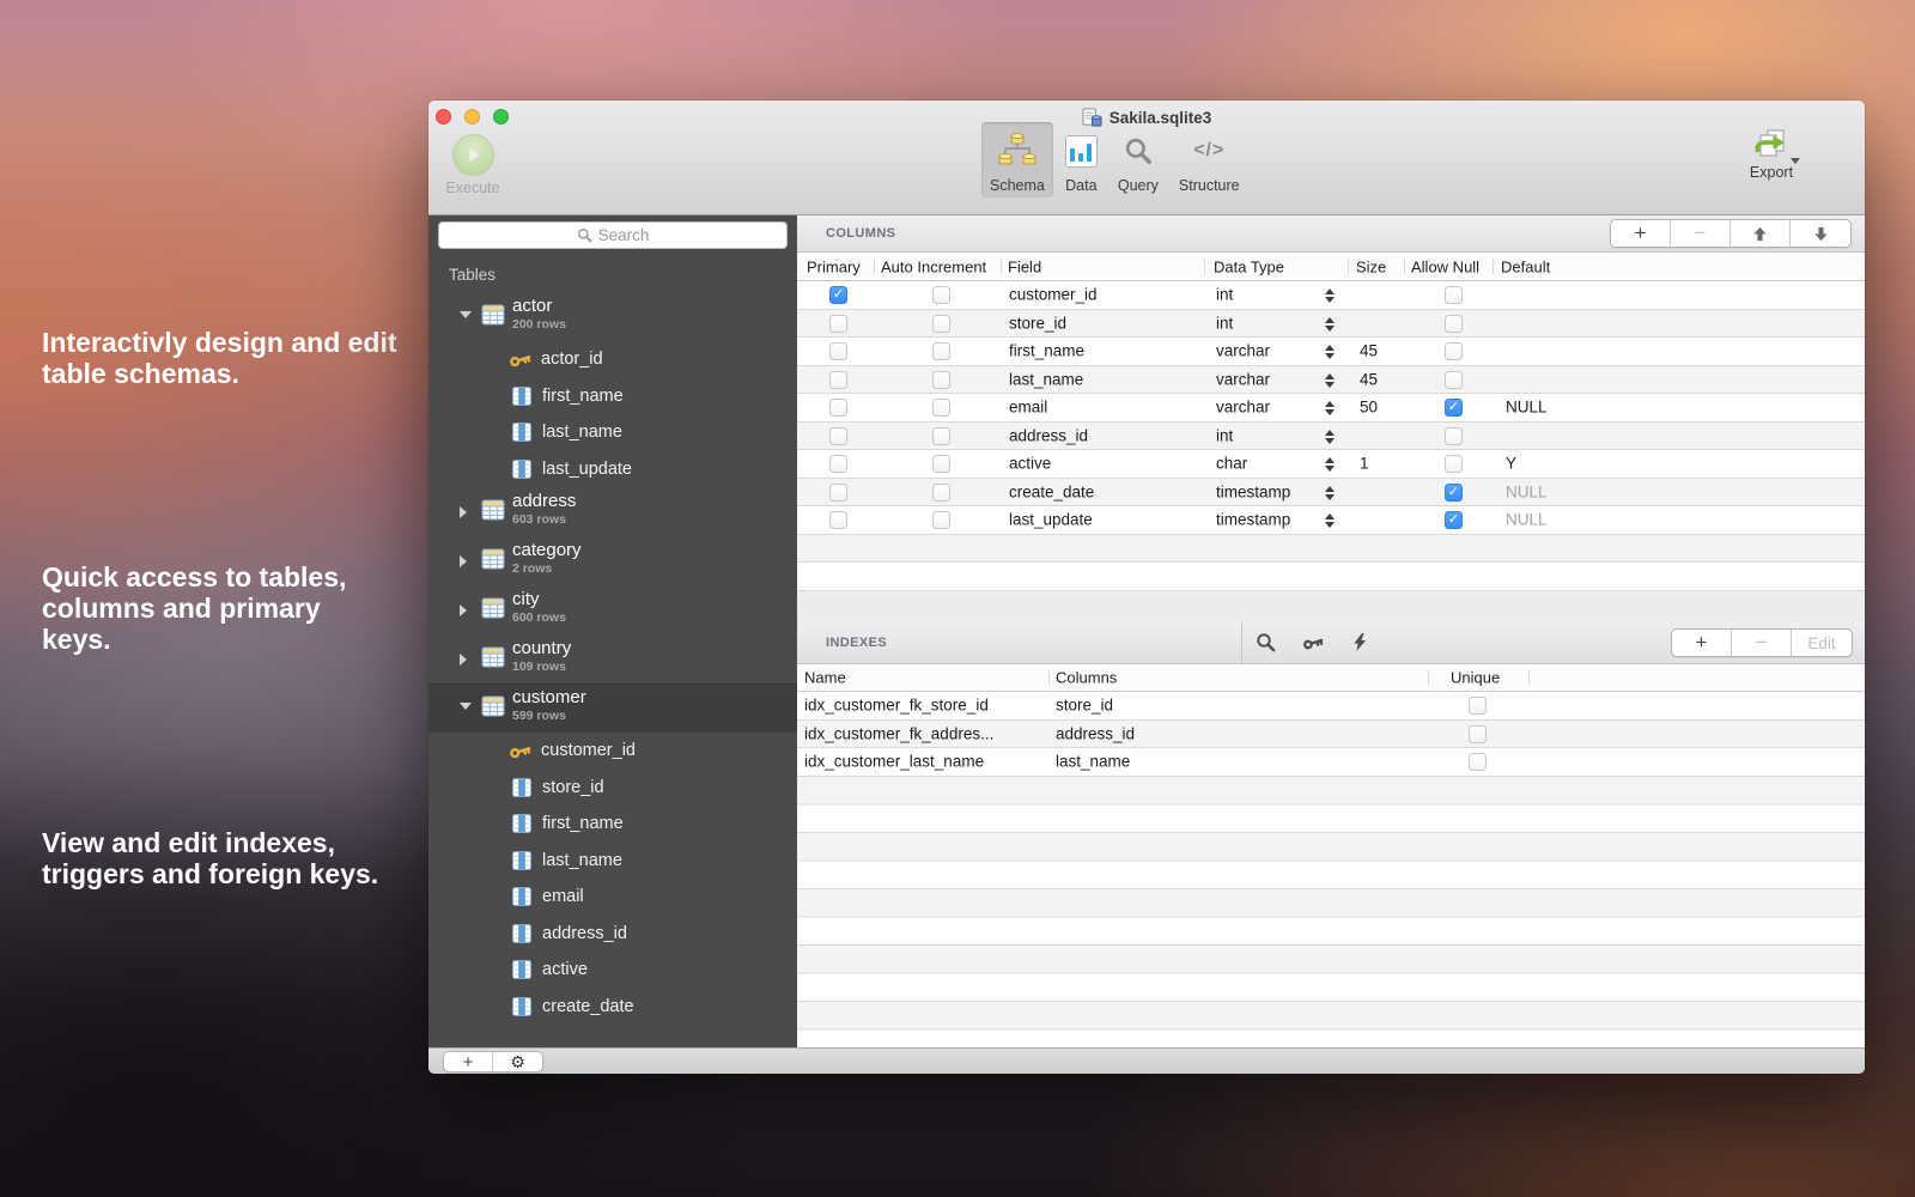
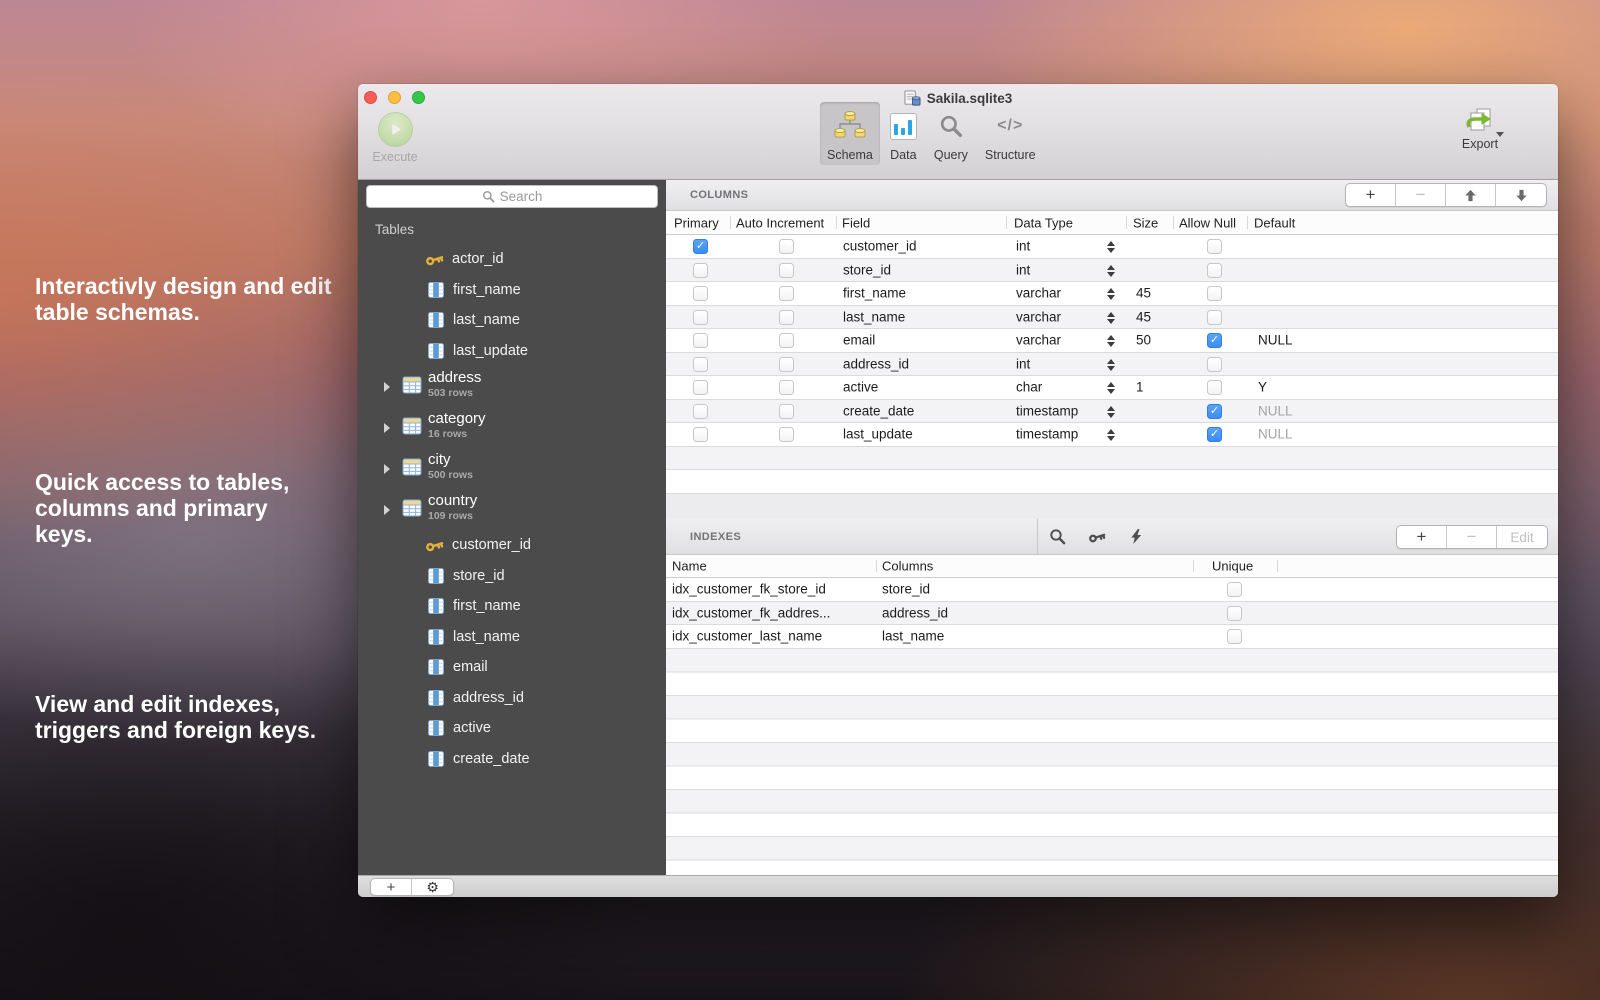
  Interactivly design and edit table schemas.
  Quick access to tables, columns and primary keys.
  View and edit indexes, triggers and foreign keys.
  Sakila.sqlite3
  Execute
  Schema
  Data
  Query
  </>
  Structure
  Export
  Search
  Tables
- actor
- 200 rows
  actor_id
  first_name
  last_name
  last_update
  address
- 603 rows
+ 503 rows
  category
- 2 rows
+ 16 rows
  city
- 600 rows
+ 500 rows
  country
  109 rows
- customer
- 599 rows
  customer_id
  store_id
  first_name
  last_name
  email
  address_id
  active
  create_date
  COLUMNS
  +
  −
  Primary
  Auto Increment
  Field
  Data Type
  Size
  Allow Null
  Default
  customer_id
  int
  store_id
  int
  first_name
  varchar
  45
  last_name
  varchar
  45
  email
  varchar
  50
  NULL
  address_id
  int
  active
  char
  1
  Y
  create_date
  timestamp
  NULL
  last_update
  timestamp
  NULL
  INDEXES
  +
  −
  Edit
  Name
  Columns
  Unique
  idx_customer_fk_store_id
  store_id
  idx_customer_fk_addres...
  address_id
  idx_customer_last_name
  last_name
  +
  ⚙
